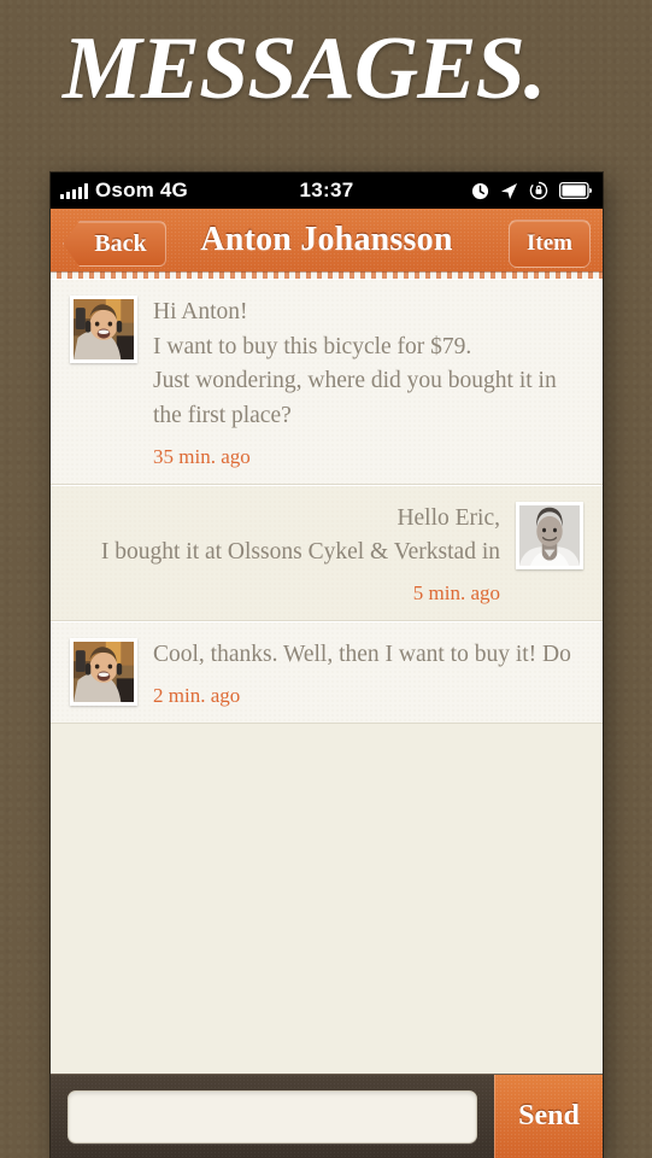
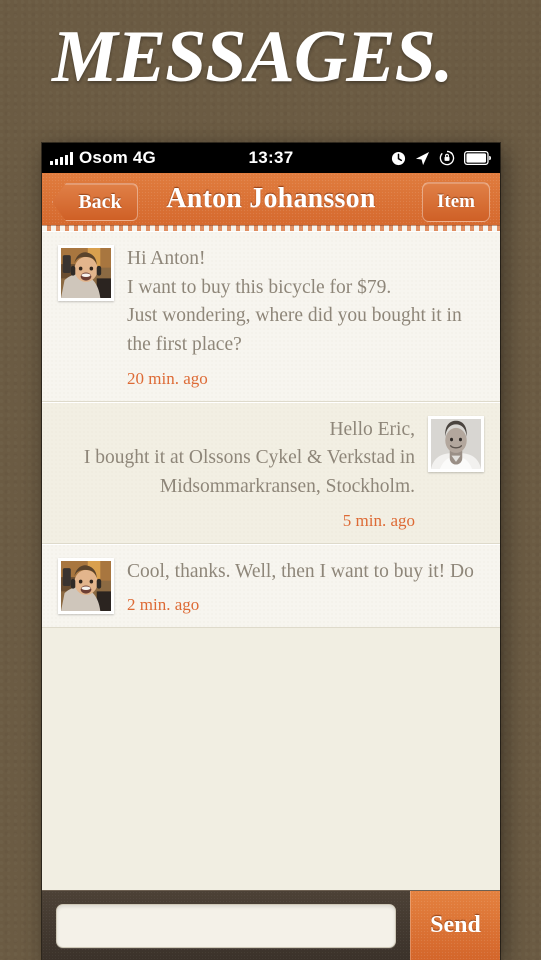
  MESSAGES.
  Osom 4G
  13:37
  Back
  Anton Johansson
  Item
  Hi Anton!
  I want to buy this bicycle for $79.
  Just wondering, where did you bought it in
  the first place?
- 35 min. ago
+ 20 min. ago
  Hello Eric,
  I bought it at Olssons Cykel & Verkstad in
+ Midsommarkransen, Stockholm.
  5 min. ago
  Cool, thanks. Well, then I want to buy it! Do
  2 min. ago
  Send
